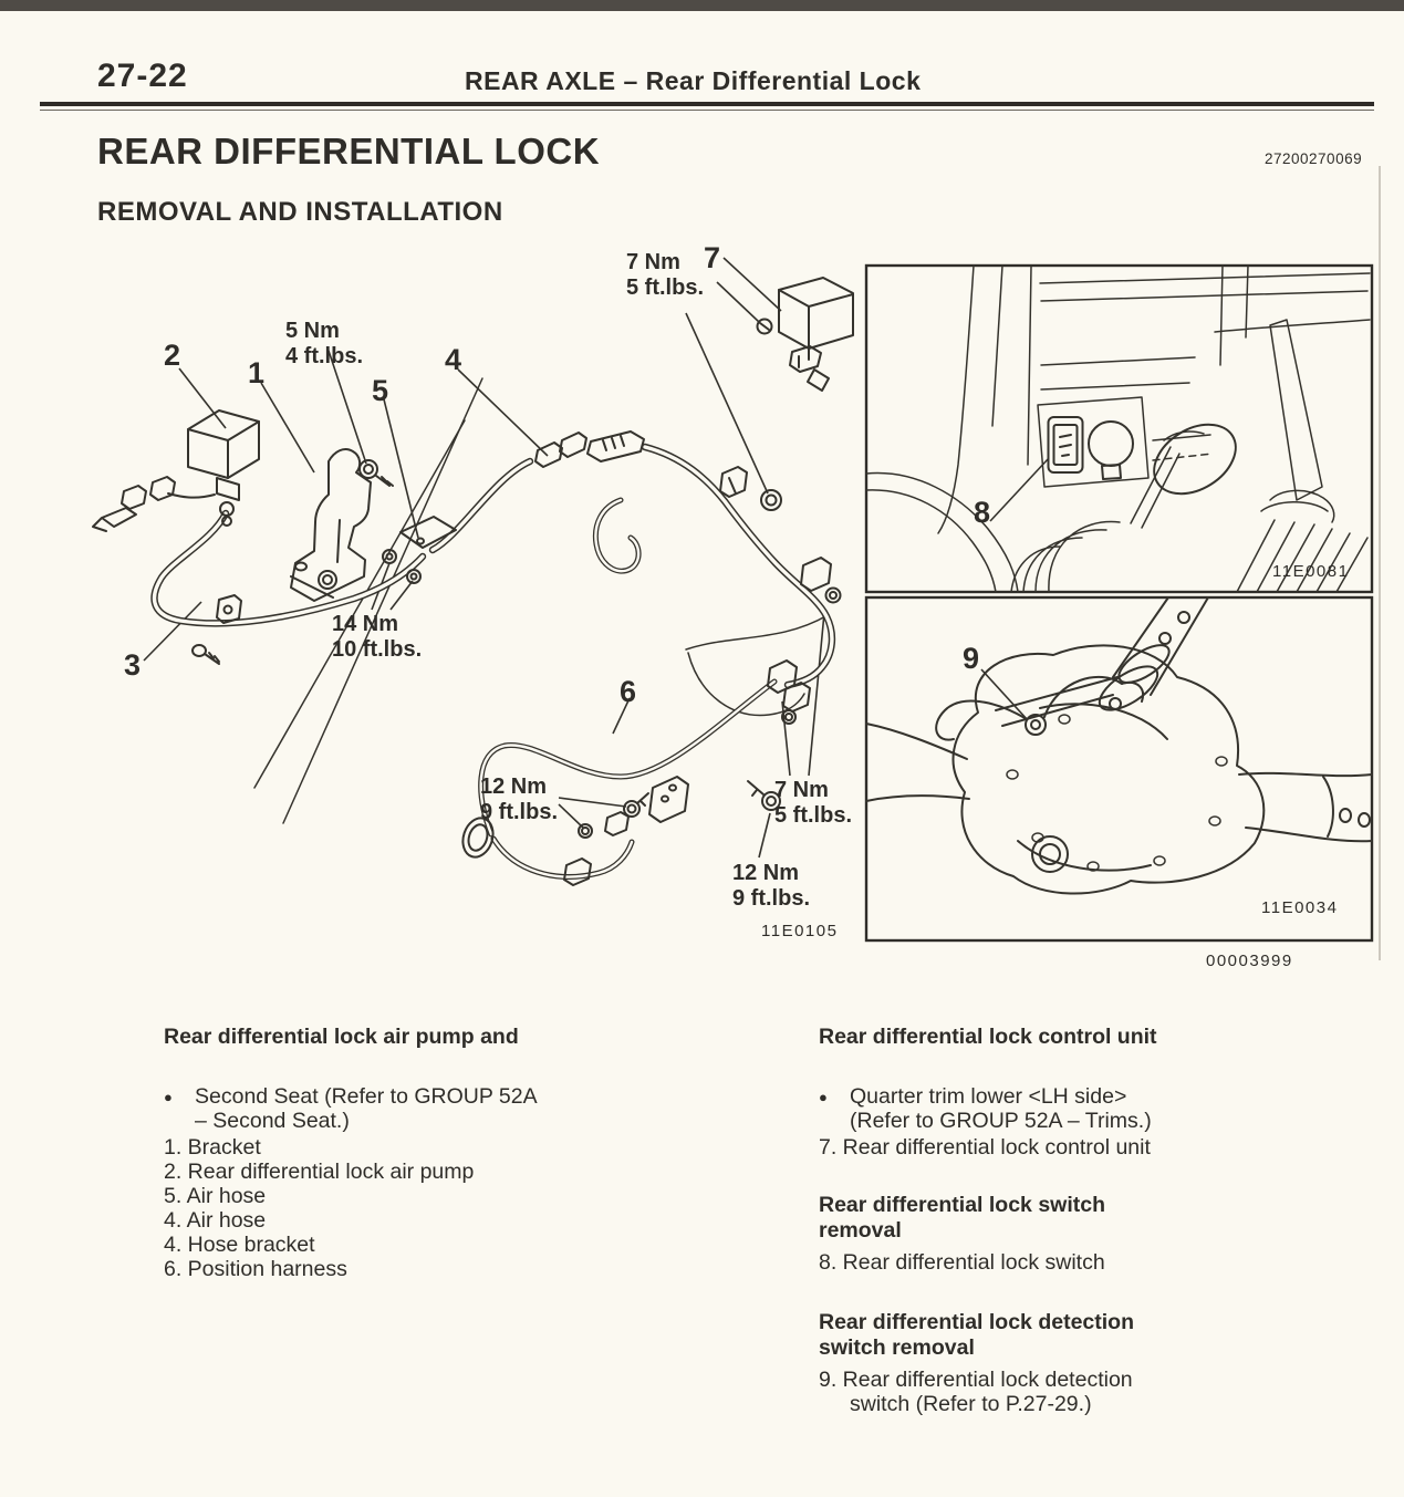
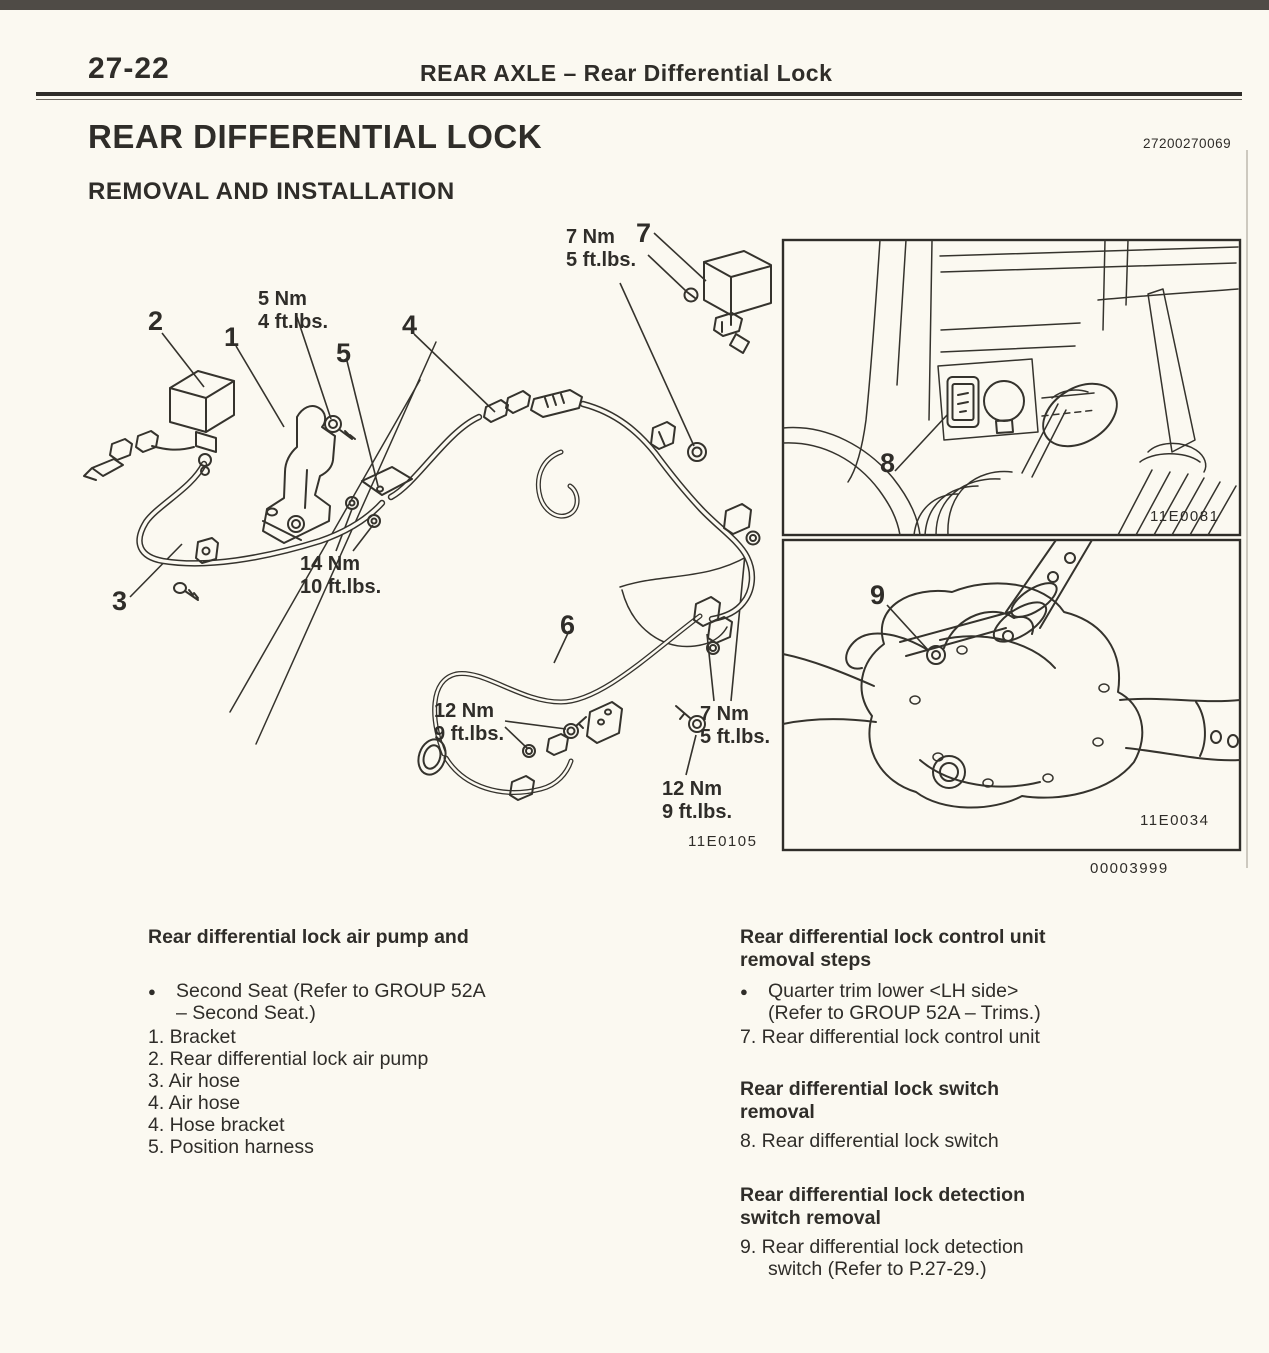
  27-22
  REAR AXLE – Rear Differential Lock
  REAR DIFFERENTIAL LOCK
  27200270069
  REMOVAL AND INSTALLATION
  7 Nm
  5 ft.lbs.
  5 Nm
  4 ft.lbs.
  14 Nm
  10 ft.lbs.
  12 Nm
  9 ft.lbs.
  7 Nm
  5 ft.lbs.
  12 Nm
  9 ft.lbs.
  1
  2
  3
  4
  5
  6
  7
  8
  9
  11E0105
  11E0081
  11E0034
  00003999
  Rear differential lock air pump and
  ●
  Second Seat (Refer to GROUP 52A
  – Second Seat.)
  1. Bracket
  2. Rear differential lock air pump
- 5. Air hose
+ 3. Air hose
  4. Air hose
  4. Hose bracket
- 6. Position harness
+ 5. Position harness
  Rear differential lock control unit
+ removal steps
  ●
  Quarter trim lower <LH side>
  (Refer to GROUP 52A – Trims.)
  7. Rear differential lock control unit
  Rear differential lock switch
  removal
  8. Rear differential lock switch
  Rear differential lock detection
  switch removal
  9. Rear differential lock detection
  switch (Refer to P.27-29.)
